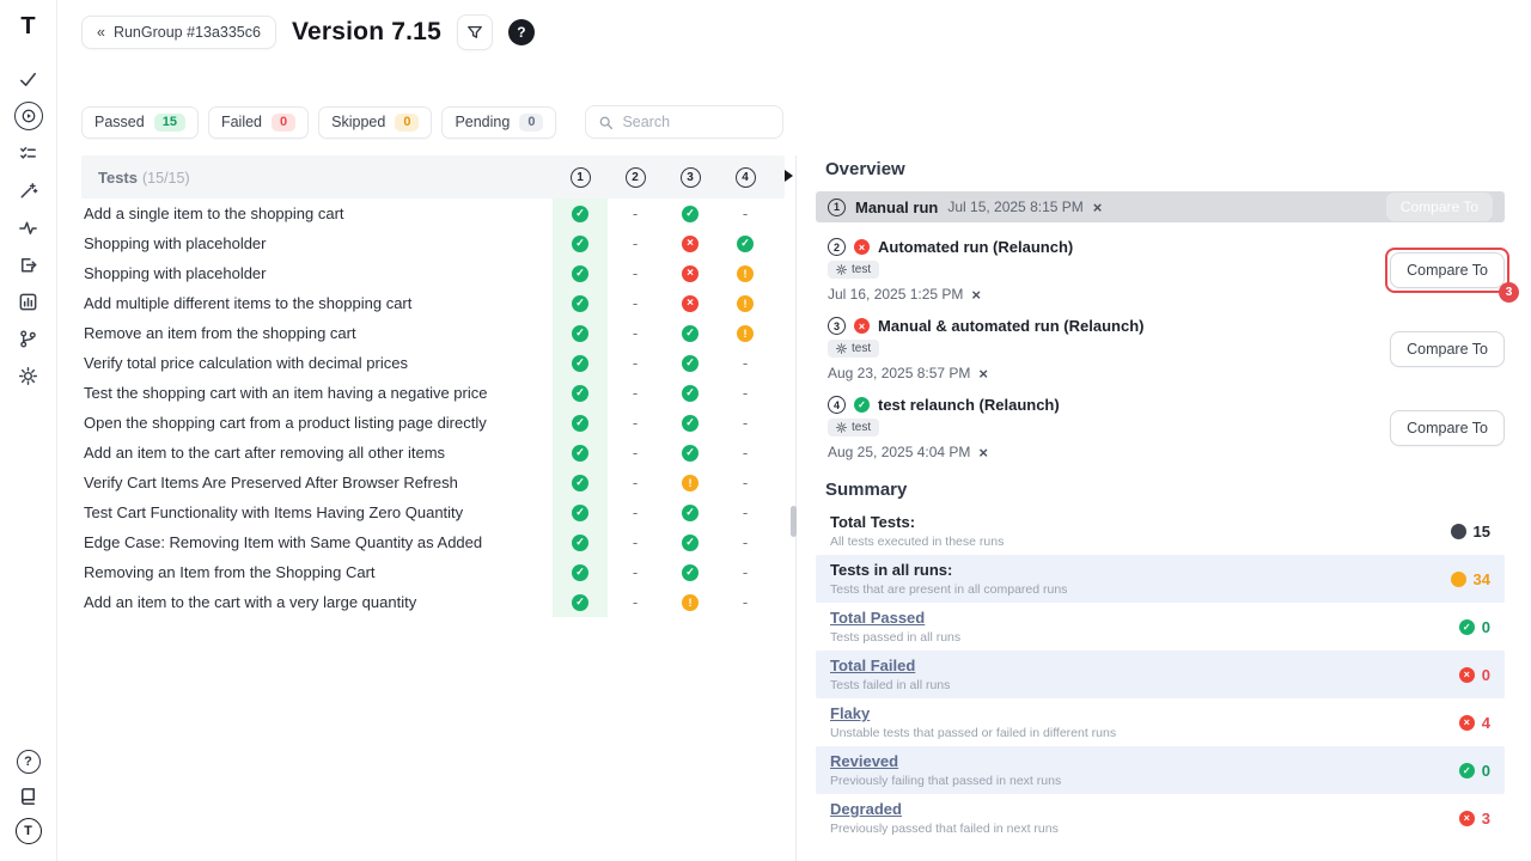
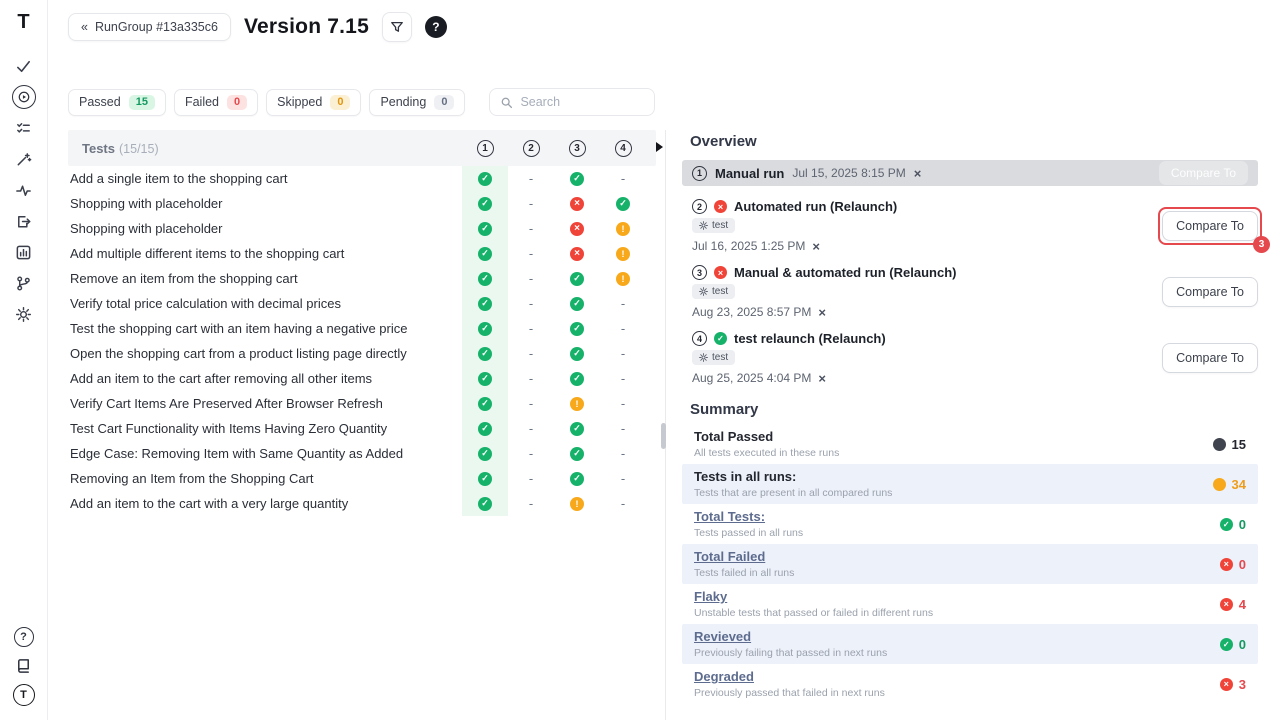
  T
  T
  «
  RunGroup #13a335c6
  Version 7.15
  Passed
  15
  Failed
  0
  Skipped
  0
  Pending
  0
  Search
  Tests (15/15)
  1
  2
  3
  4
  Add a single item to the shopping cart
  Shopping with placeholder
  Shopping with placeholder
  Add multiple different items to the shopping cart
  Remove an item from the shopping cart
  Verify total price calculation with decimal prices
  Test the shopping cart with an item having a negative price
  Open the shopping cart from a product listing page directly
  Add an item to the cart after removing all other items
  Verify Cart Items Are Preserved After Browser Refresh
  Test Cart Functionality with Items Having Zero Quantity
  Edge Case: Removing Item with Same Quantity as Added
  Removing an Item from the Shopping Cart
  Add an item to the cart with a very large quantity
  Overview
  1
  Manual run
  Jul 15, 2025 8:15 PM
  Compare To
  2
  Automated run (Relaunch)
  test
  Jul 16, 2025 1:25 PM
  Compare To
  3
  3
  Manual & automated run (Relaunch)
  test
  Aug 23, 2025 8:57 PM
  Compare To
  4
  test relaunch (Relaunch)
  test
  Aug 25, 2025 4:04 PM
  Compare To
  Summary
- Total Tests:
+ Total Passed
  All tests executed in these runs
  15
  Tests in all runs:
  Tests that are present in all compared runs
  34
- Total Passed
+ Total Tests:
  Tests passed in all runs
  0
  Total Failed
  Tests failed in all runs
  0
  Flaky
  Unstable tests that passed or failed in different runs
  4
  Revieved
  Previously failing that passed in next runs
  0
  Degraded
  Previously passed that failed in next runs
  3
